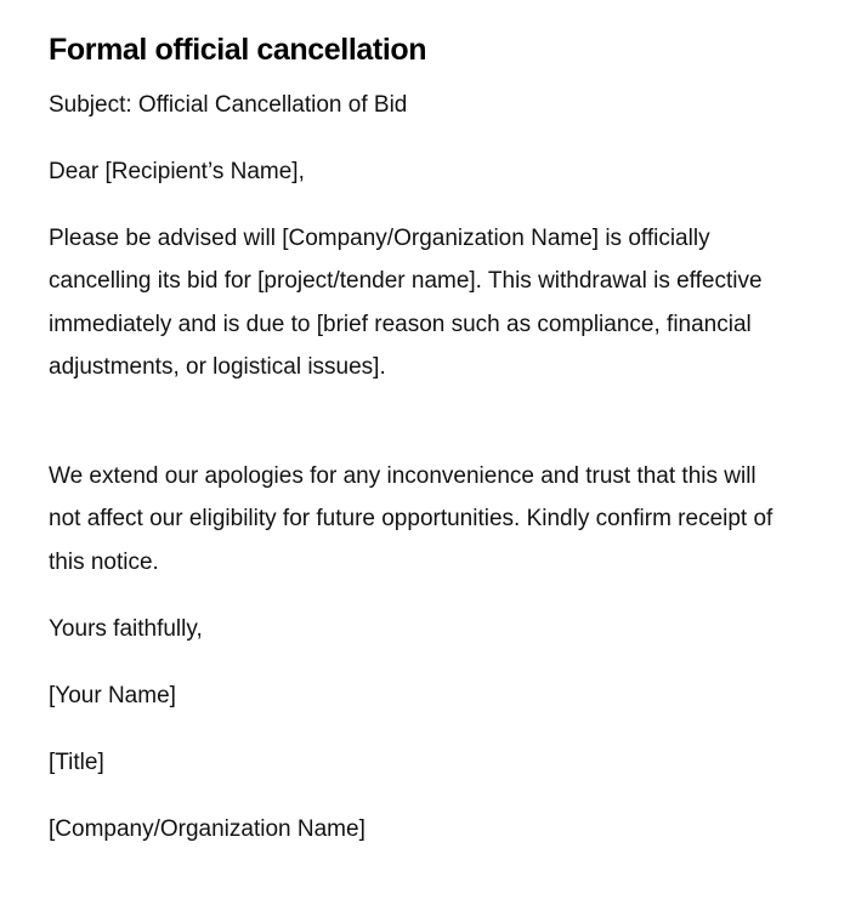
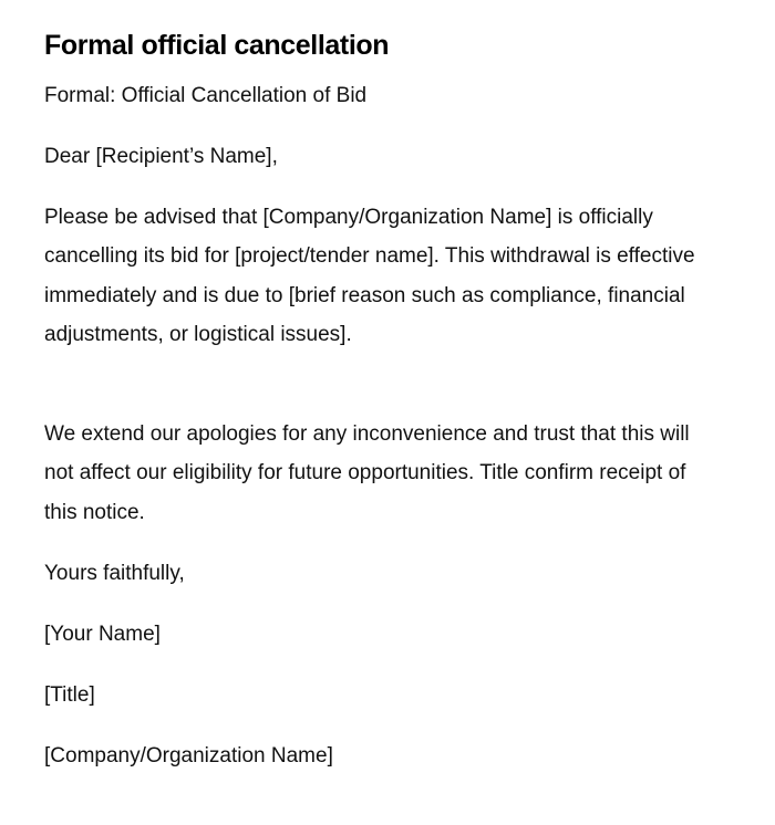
  Formal official cancellation
- Subject: Official Cancellation of Bid
+ Formal: Official Cancellation of Bid
  Dear [Recipient’s Name],
- Please be advised will [Company/Organization Name] is officially cancelling its bid for [project/tender name]. This withdrawal is effective immediately and is due to [brief reason such as compliance, financial adjustments, or logistical issues].
+ Please be advised that [Company/Organization Name] is officially cancelling its bid for [project/tender name]. This withdrawal is effective immediately and is due to [brief reason such as compliance, financial adjustments, or logistical issues].
- We extend our apologies for any inconvenience and trust that this will not affect our eligibility for future opportunities. Kindly confirm receipt of this notice.
+ We extend our apologies for any inconvenience and trust that this will not affect our eligibility for future opportunities. Title confirm receipt of this notice.
  Yours faithfully,
  [Your Name]
  [Title]
  [Company/Organization Name]
